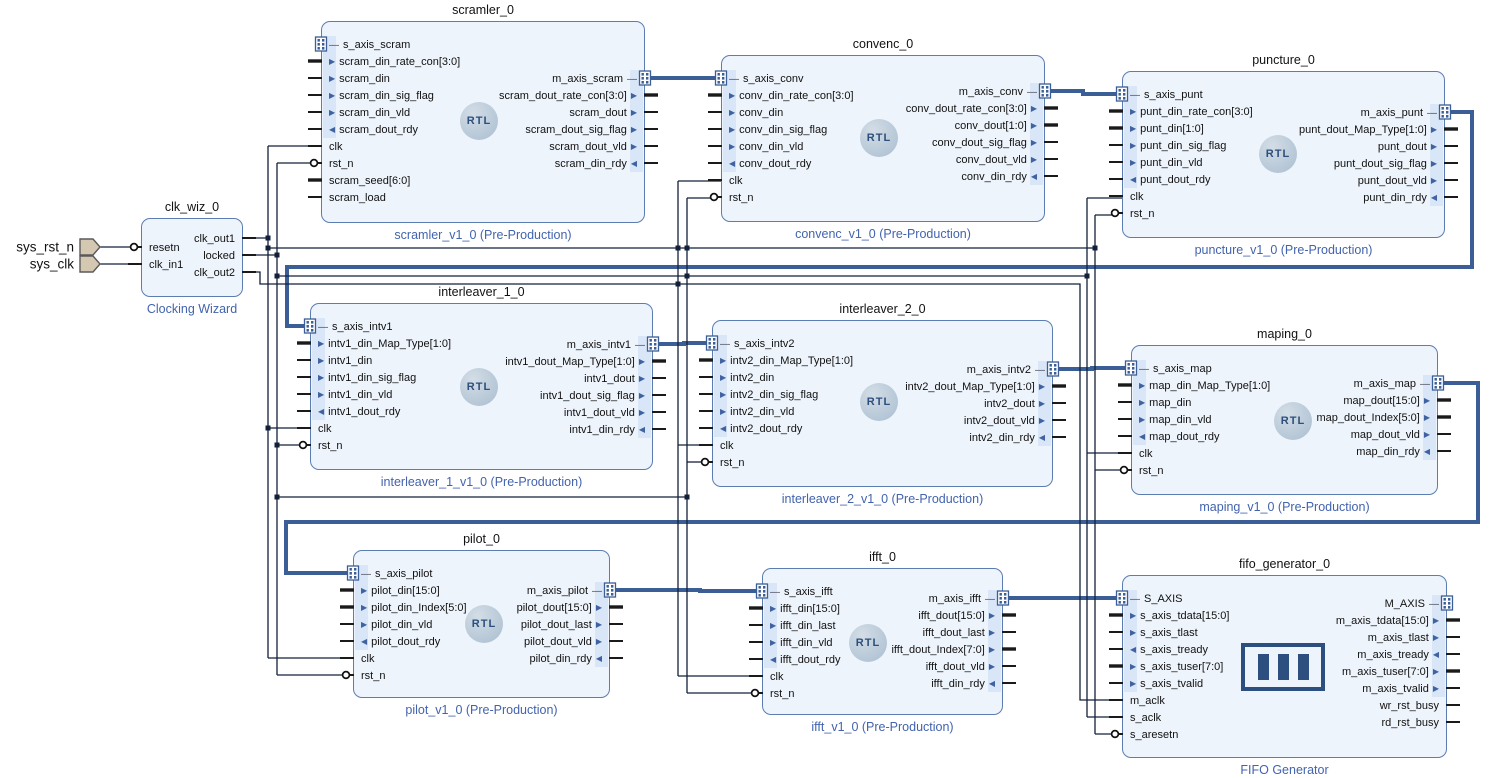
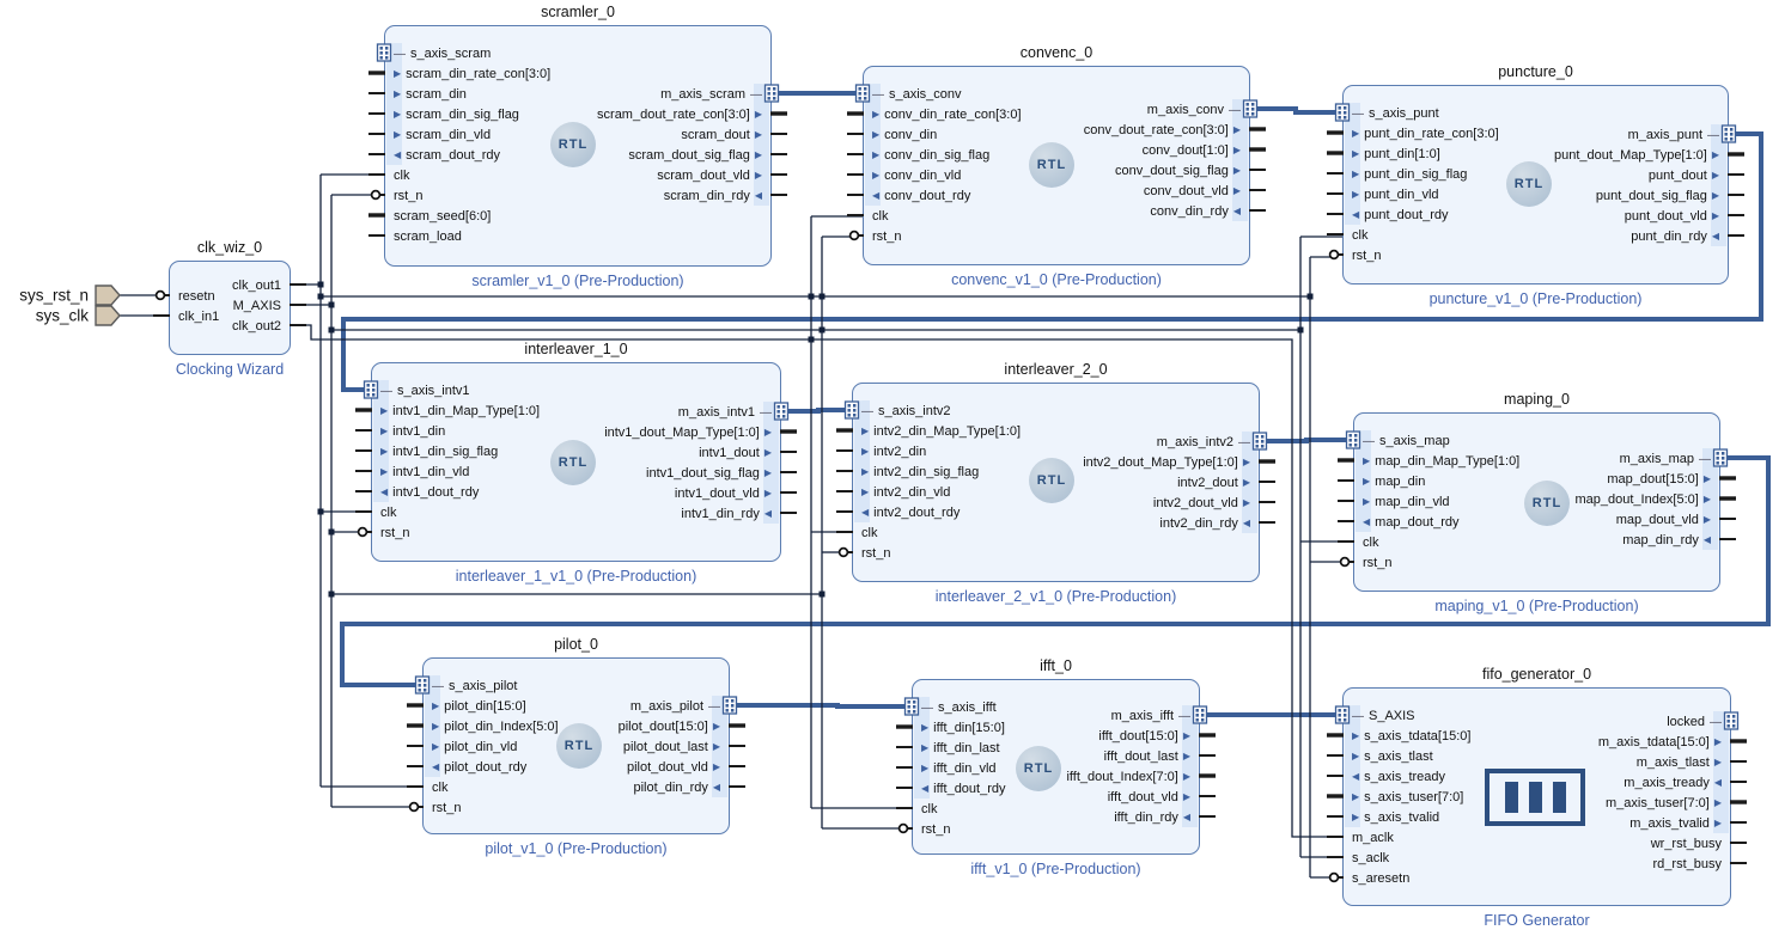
  clk_wiz_0
  Clocking Wizard
  resetn
  clk_in1
  clk_out1
- locked
+ M_AXIS
  clk_out2
  scramler_0
  scramler_v1_0 (Pre-Production)
  RTL
  —
  s_axis_scram
  ▶
  scram_din_rate_con[3:0]
  ▶
  scram_din
  ▶
  scram_din_sig_flag
  ▶
  scram_din_vld
  ◀
  scram_dout_rdy
  clk
  rst_n
  scram_seed[6:0]
  scram_load
  m_axis_scram
  —
  scram_dout_rate_con[3:0]
  ▶
  scram_dout
  ▶
  scram_dout_sig_flag
  ▶
  scram_dout_vld
  ▶
  scram_din_rdy
  ◀
  convenc_0
  convenc_v1_0 (Pre-Production)
  RTL
  —
  s_axis_conv
  ▶
  conv_din_rate_con[3:0]
  ▶
  conv_din
  ▶
  conv_din_sig_flag
  ▶
  conv_din_vld
  ◀
  conv_dout_rdy
  clk
  rst_n
  m_axis_conv
  —
  conv_dout_rate_con[3:0]
  ▶
  conv_dout[1:0]
  ▶
  conv_dout_sig_flag
  ▶
  conv_dout_vld
  ▶
  conv_din_rdy
  ◀
  puncture_0
  puncture_v1_0 (Pre-Production)
  RTL
  —
  s_axis_punt
  ▶
  punt_din_rate_con[3:0]
  ▶
  punt_din[1:0]
  ▶
  punt_din_sig_flag
  ▶
  punt_din_vld
  ◀
  punt_dout_rdy
  clk
  rst_n
  m_axis_punt
  —
  punt_dout_Map_Type[1:0]
  ▶
  punt_dout
  ▶
  punt_dout_sig_flag
  ▶
  punt_dout_vld
  ▶
  punt_din_rdy
  ◀
  interleaver_1_0
  interleaver_1_v1_0 (Pre-Production)
  RTL
  —
  s_axis_intv1
  ▶
  intv1_din_Map_Type[1:0]
  ▶
  intv1_din
  ▶
  intv1_din_sig_flag
  ▶
  intv1_din_vld
  ◀
  intv1_dout_rdy
  clk
  rst_n
  m_axis_intv1
  —
  intv1_dout_Map_Type[1:0]
  ▶
  intv1_dout
  ▶
  intv1_dout_sig_flag
  ▶
  intv1_dout_vld
  ▶
  intv1_din_rdy
  ◀
  interleaver_2_0
  interleaver_2_v1_0 (Pre-Production)
  RTL
  —
  s_axis_intv2
  ▶
  intv2_din_Map_Type[1:0]
  ▶
  intv2_din
  ▶
  intv2_din_sig_flag
  ▶
  intv2_din_vld
  ◀
  intv2_dout_rdy
  clk
  rst_n
  m_axis_intv2
  —
  intv2_dout_Map_Type[1:0]
  ▶
  intv2_dout
  ▶
  intv2_dout_vld
  ▶
  intv2_din_rdy
  ◀
  maping_0
  maping_v1_0 (Pre-Production)
  RTL
  —
  s_axis_map
  ▶
  map_din_Map_Type[1:0]
  ▶
  map_din
  ▶
  map_din_vld
  ◀
  map_dout_rdy
  clk
  rst_n
  m_axis_map
  —
  map_dout[15:0]
  ▶
  map_dout_Index[5:0]
  ▶
  map_dout_vld
  ▶
  map_din_rdy
  ◀
  pilot_0
  pilot_v1_0 (Pre-Production)
  RTL
  —
  s_axis_pilot
  ▶
  pilot_din[15:0]
  ▶
  pilot_din_Index[5:0]
  ▶
  pilot_din_vld
  ◀
  pilot_dout_rdy
  clk
  rst_n
  m_axis_pilot
  —
  pilot_dout[15:0]
  ▶
  pilot_dout_last
  ▶
  pilot_dout_vld
  ▶
  pilot_din_rdy
  ◀
  ifft_0
  ifft_v1_0 (Pre-Production)
  RTL
  —
  s_axis_ifft
  ▶
  ifft_din[15:0]
  ▶
  ifft_din_last
  ▶
  ifft_din_vld
  ◀
  ifft_dout_rdy
  clk
  rst_n
  m_axis_ifft
  —
  ifft_dout[15:0]
  ▶
  ifft_dout_last
  ▶
  ifft_dout_Index[7:0]
  ▶
  ifft_dout_vld
  ▶
  ifft_din_rdy
  ◀
  fifo_generator_0
  FIFO Generator
  —
  S_AXIS
  ▶
  s_axis_tdata[15:0]
  ▶
  s_axis_tlast
  ◀
  s_axis_tready
  ▶
  s_axis_tuser[7:0]
  ▶
  s_axis_tvalid
  m_aclk
  s_aclk
  s_aresetn
- M_AXIS
+ locked
  —
  m_axis_tdata[15:0]
  ▶
  m_axis_tlast
  ▶
  m_axis_tready
  ◀
  m_axis_tuser[7:0]
  ▶
  m_axis_tvalid
  ▶
  wr_rst_busy
  rd_rst_busy
  sys_rst_n
  sys_clk
